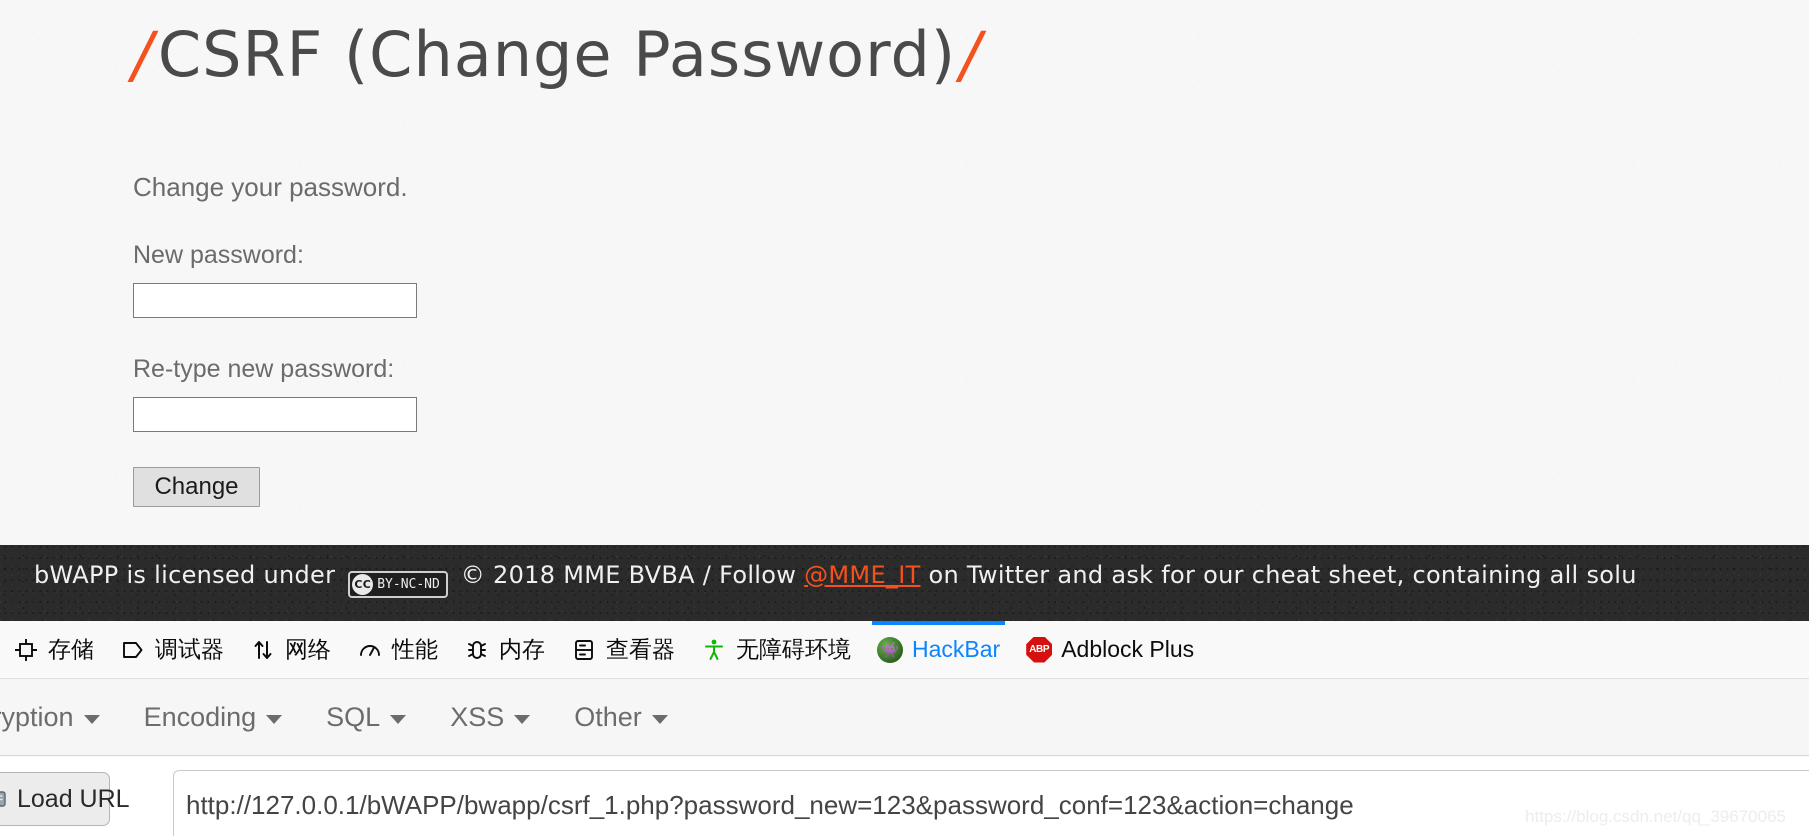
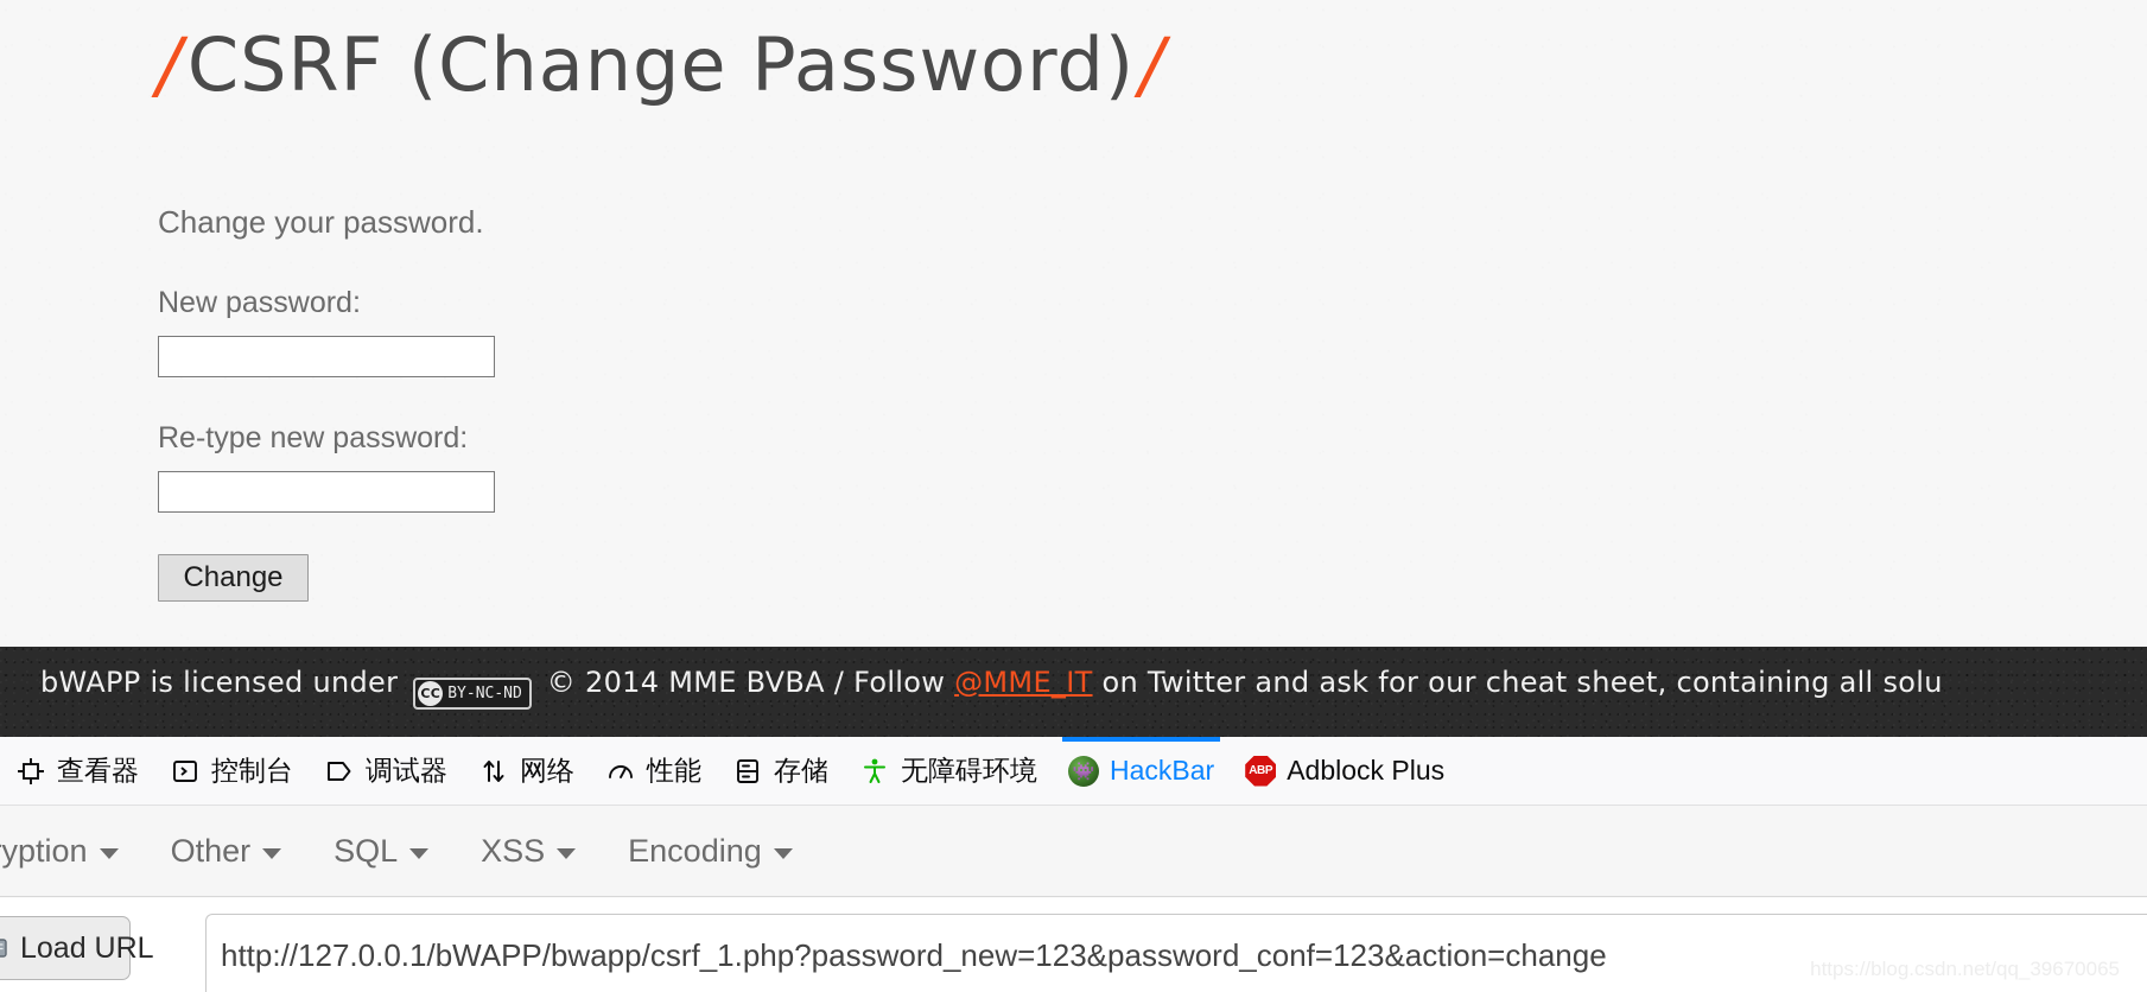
  /CSRF (Change Password)/
  Change your password.
  New password:
  Re-type new password:
  Change
  bWAPP is licensed under
  CC
  BY-NC-ND
- © 2018 MME BVBA / Follow @MME_IT on Twitter and ask for our cheat sheet, containing all solu
+ © 2014 MME BVBA / Follow @MME_IT on Twitter and ask for our cheat sheet, containing all solu
- 存储
+ 查看器
+ 控制台
  调试器
  网络
  性能
- 内存
- 查看器
+ 存储
  无障碍环境
  👾
  HackBar
  ABP
  Adblock Plus
- Encoding
+ Other
  SQL
  XSS
- Other
+ Encoding
  Load URL
  http://127.0.0.1/bWAPP/bwapp/csrf_1.php?password_new=123&password_conf=123&action=change
